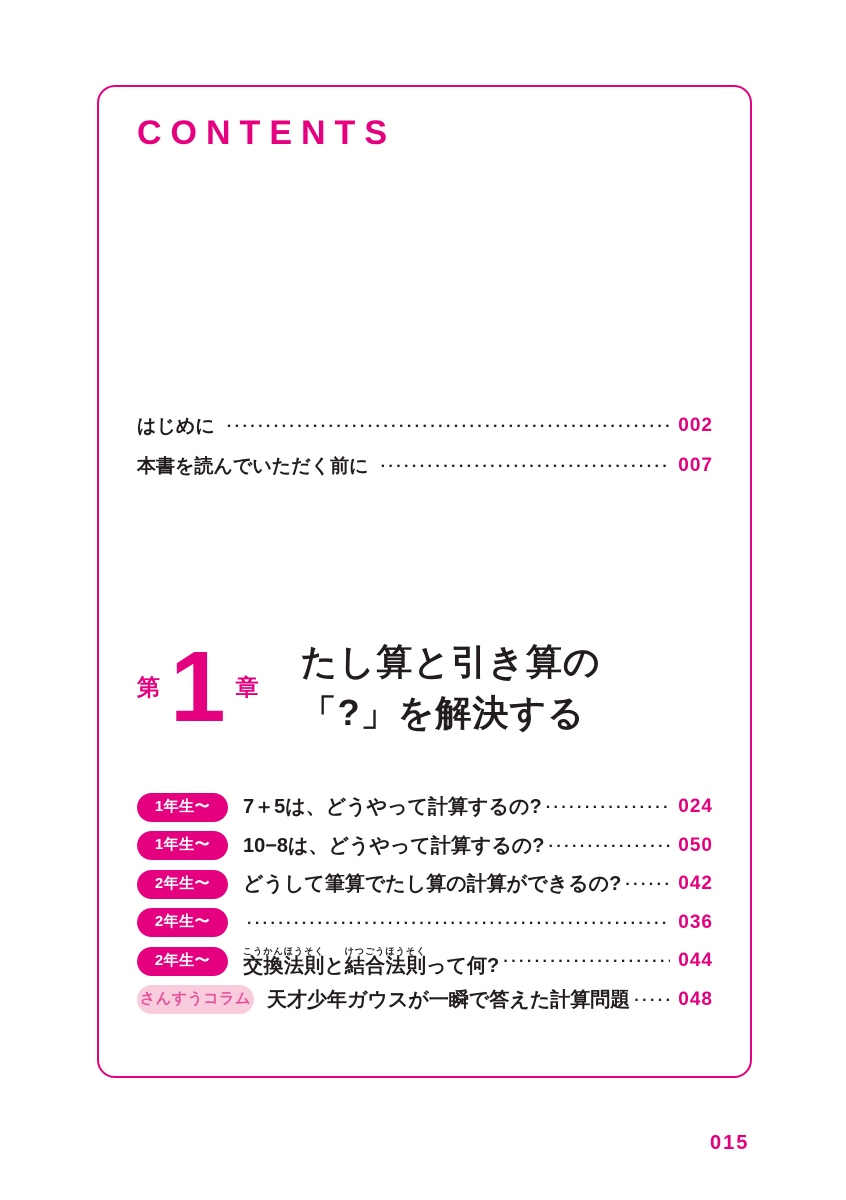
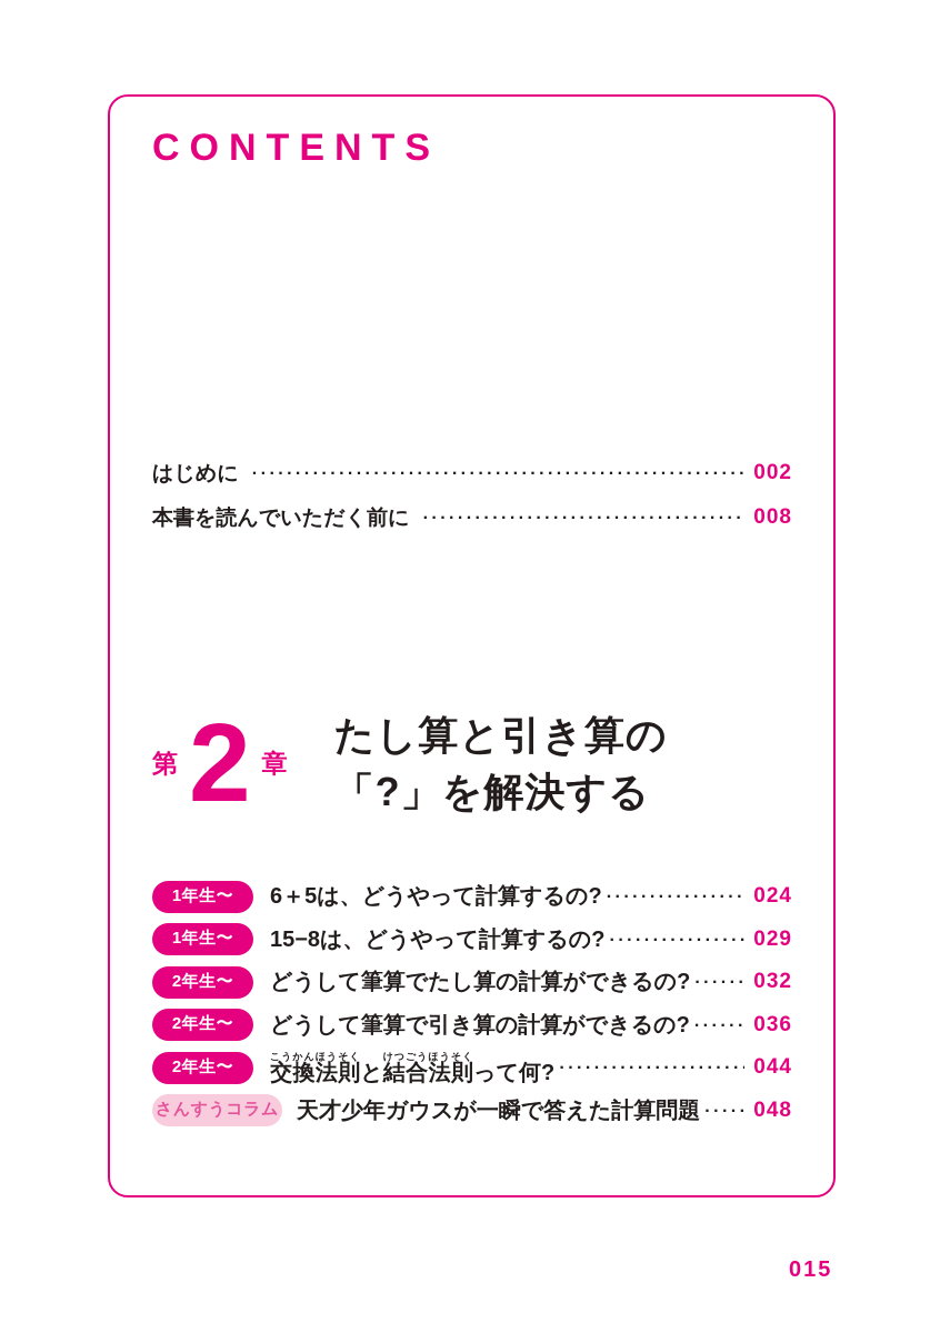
  CONTENTS
  はじめに
  002
  本書を読んでいただく前に
- 007
+ 008
  第
- 1
+ 2
  章
  たし算と引き算の
  「?」を解決する
  1年生〜
- 7＋5は、どうやって計算するの?
+ 6＋5は、どうやって計算するの?
  024
  1年生〜
- 10−8は、どうやって計算するの?
+ 15−8は、どうやって計算するの?
- 050
+ 029
  2年生〜
  どうして筆算でたし算の計算ができるの?
- 042
+ 032
  2年生〜
+ どうして筆算で引き算の計算ができるの?
  036
  2年生〜
  交こう換かん法ほう則そくと結けつ合ごう法ほう則そくって何?
  044
  さんすうコラム
  天才少年ガウスが一瞬で答えた計算問題
  048
  015
